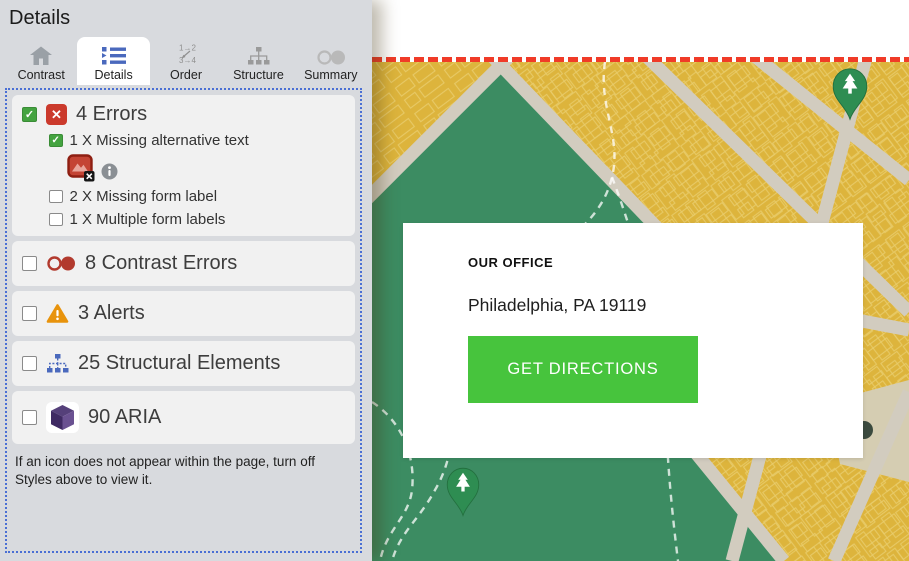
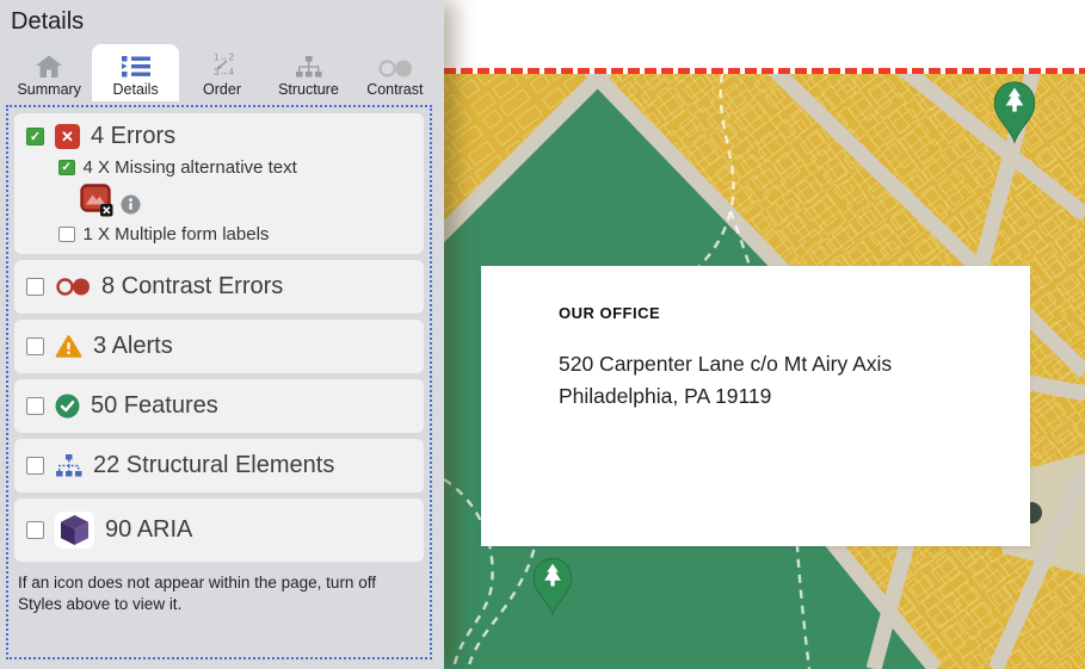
  Details
- Contrast
+ Summary
  Details
  1→2
  3→4
  Order
  Structure
- Summary
+ Contrast
  4 Errors
- 1 X Missing alternative text
+ 4 X Missing alternative text
- 2 X Missing form label
  1 X Multiple form labels
  8 Contrast Errors
  3 Alerts
+ 50 Features
- 25 Structural Elements
+ 22 Structural Elements
  90 ARIA
  If an icon does not appear within the page, turn off Styles above to view it.
  OUR OFFICE
+ 520 Carpenter Lane c/o Mt Airy Axis
  Philadelphia, PA 19119
- GET DIRECTIONS
